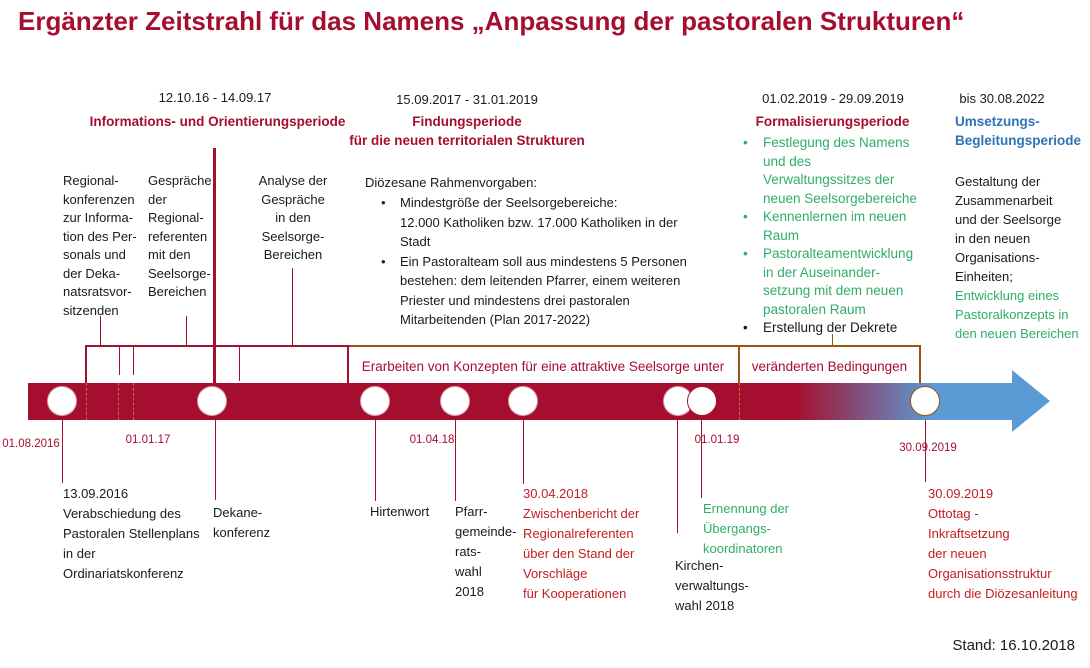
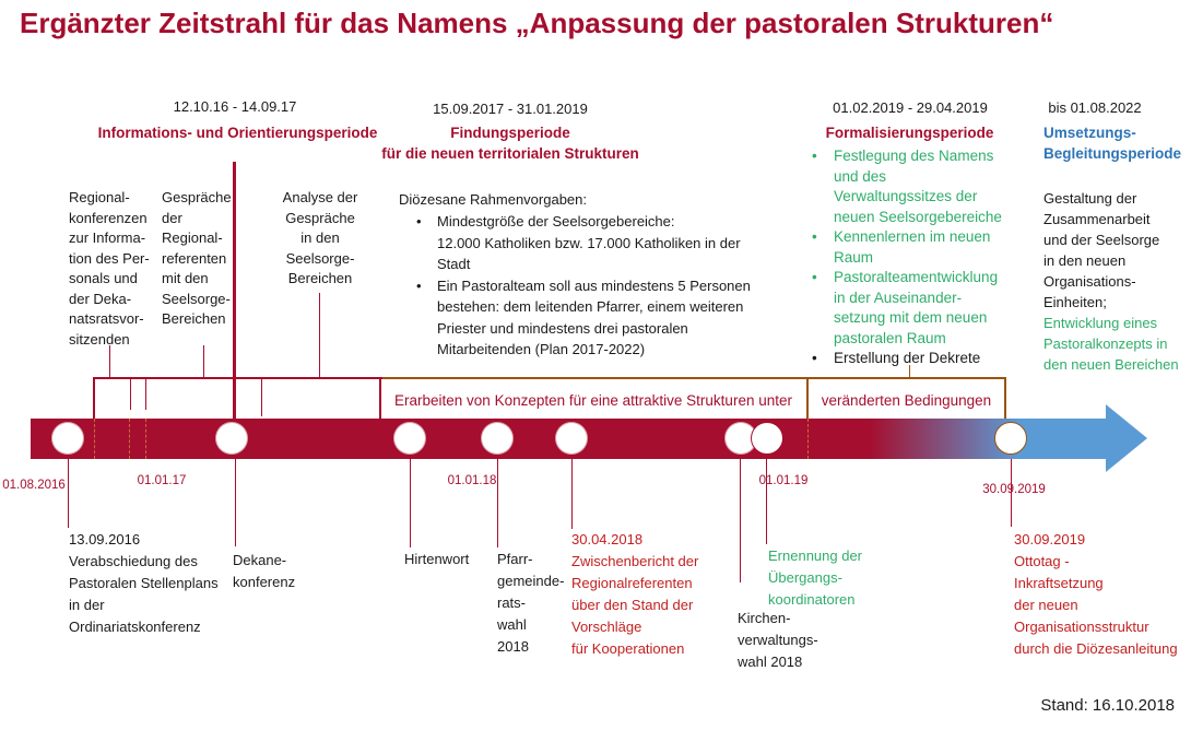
  Ergänzter Zeitstrahl für das Namens „Anpassung der pastoralen Strukturen“
  12.10.16 - 14.09.17
  Informations- und Orientierungsperiode
  15.09.2017 - 31.01.2019
  Findungsperiode
  für die neuen territorialen Strukturen
- 01.02.2019 - 29.09.2019
+ 01.02.2019 - 29.04.2019
  Formalisierungsperiode
- bis 30.08.2022
+ bis 01.08.2022
  Umsetzungs-
  Begleitungsperiode
  Regional-
  konferenzen
  zur Informa-
  tion des Per-
  sonals und
  der Deka-
  natsratsvor-
  sitzenden
  Gespräche
  der
  Regional-
  referenten
  mit den
  Seelsorge-
  Bereichen
  Analyse der
  Gespräche
  in den
  Seelsorge-
  Bereichen
  Diözesane Rahmenvorgaben:
  Mindestgröße der Seelsorgebereiche:
  12.000 Katholiken bzw. 17.000 Katholiken in der Stadt
  Ein Pastoralteam soll aus mindestens 5 Personen
  bestehen: dem leitenden Pfarrer, einem weiteren
  Priester und mindestens drei pastoralen
  Mitarbeitenden (Plan 2017-2022)
  Festlegung des Namens
  und des
  Verwaltungssitzes der
  neuen Seelsorgebereiche
  Kennenlernen im neuen
  Raum
  Pastoralteamentwicklung
  in der Auseinander-
  setzung mit dem neuen
  pastoralen Raum
  Erstellung der Dekrete
  Gestaltung der
  Zusammenarbeit
  und der Seelsorge
  in den neuen
  Organisations-
  Einheiten;
  Entwicklung eines
  Pastoralkonzepts in
  den neuen Bereichen
- Erarbeiten von Konzepten für eine attraktive Seelsorge unter
+ Erarbeiten von Konzepten für eine attraktive Strukturen unter
  veränderten Bedingungen
  01.08.2016
  01.01.17
- 01.04.18
+ 01.01.18
  01.01.19
  30.0.2019
  13.09.2016
  Verabschiedung des
  Pastoralen Stellenplans
  in der
  Ordinariatskonferenz
  Dekane-
  konferenz
  Hirtenwort
  Pfarr-
  gemeinde-
  rats-
  wahl
  2018
  30.04.2018
  Zwischenbericht der
  Regionalreferenten
  über den Stand der
  Vorschläge
  für Kooperationen
  Ernennung der
  Übergangs-
  koordinatoren
  Kirchen-
  verwaltungs-
  wahl 2018
  30.09.2019
  Ottotag -
  Inkraftsetzung
  der neuen
  Organisationsstruktur
  durch die Diözesanleitung
  Stand: 16.10.2018
